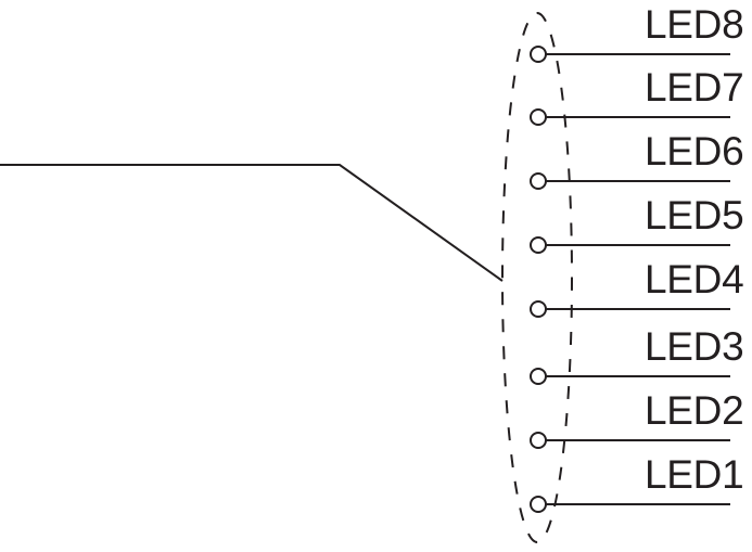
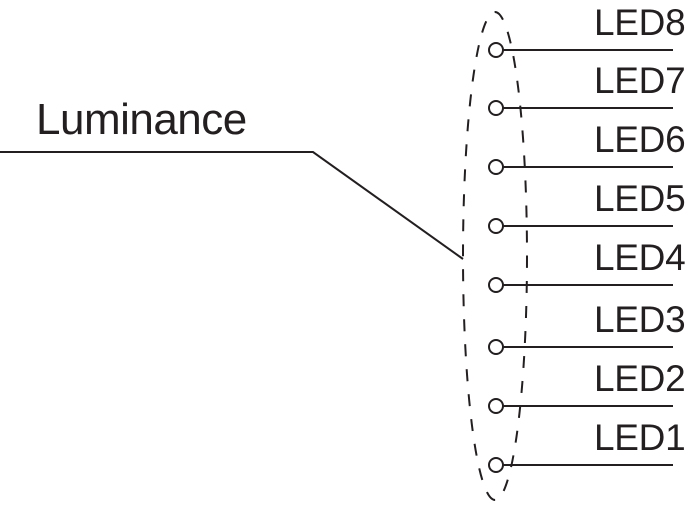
+ Luminance
  LED8
  LED7
  LED6
  LED5
  LED4
  LED3
  LED2
  LED1
